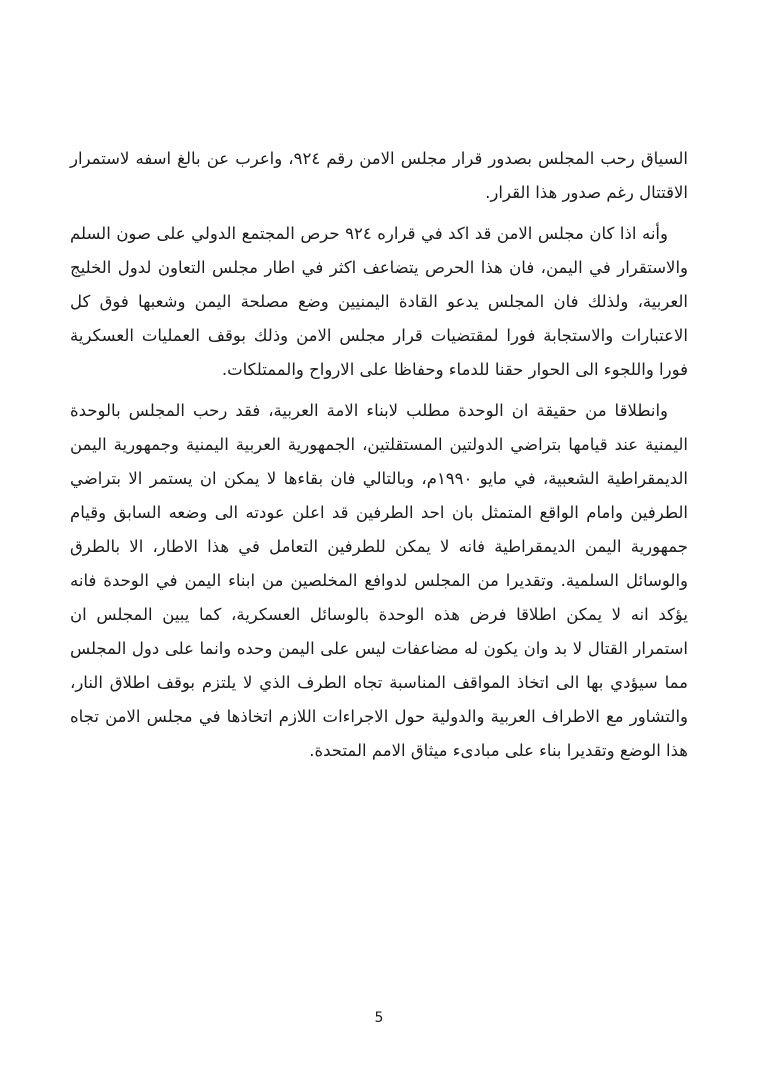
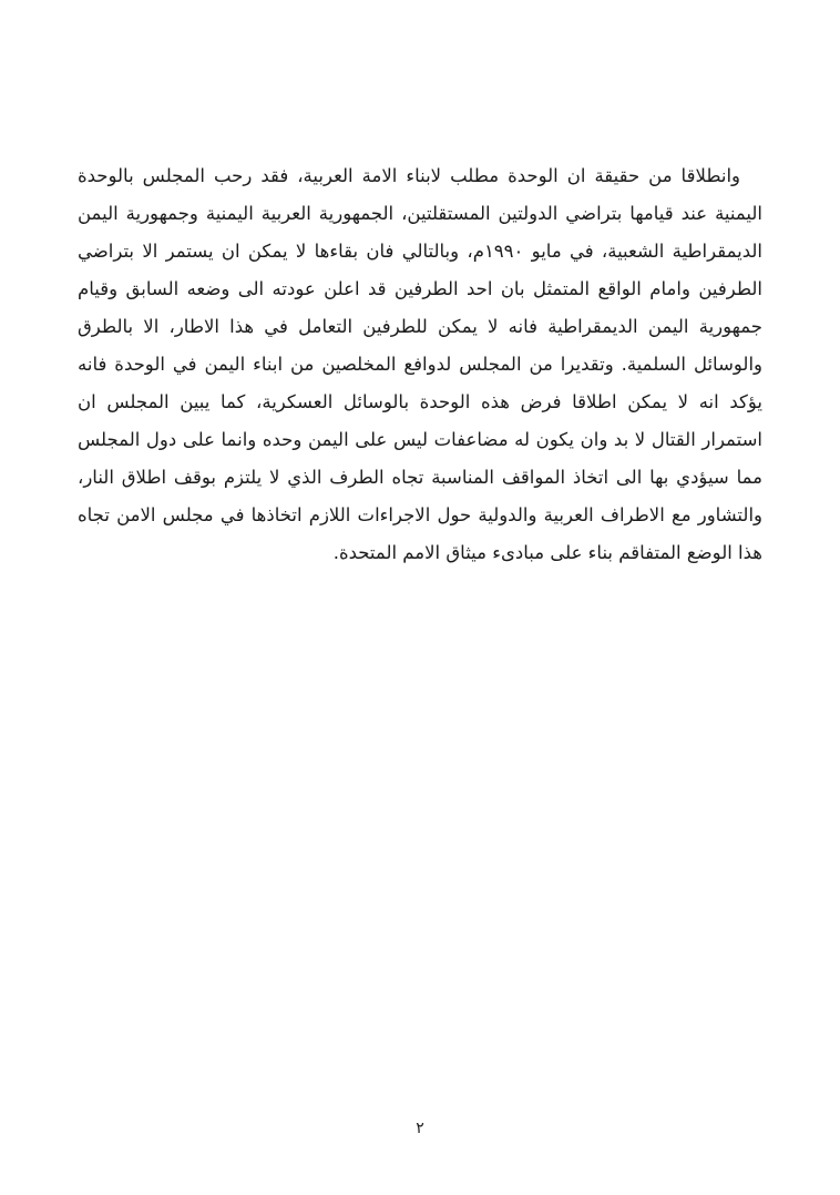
- السياق رحب المجلس بصدور قرار مجلس الامن رقم ٩٢٤، واعرب عن بالغ اسفه لاستمرار الاقتتال رغم صدور هذا القرار.
- وأنه اذا كان مجلس الامن قد اكد في قراره ٩٢٤ حرص المجتمع الدولي على صون السلم والاستقرار في اليمن، فان هذا الحرص يتضاعف اكثر في اطار مجلس التعاون لدول الخليج العربية، ولذلك فان المجلس يدعو القادة اليمنيين وضع مصلحة اليمن وشعبها فوق كل الاعتبارات والاستجابة فورا لمقتضيات قرار مجلس الامن وذلك بوقف العمليات العسكرية فورا واللجوء الى الحوار حقنا للدماء وحفاظا على الارواح والممتلكات.
- وانطلاقا من حقيقة ان الوحدة مطلب لابناء الامة العربية، فقد رحب المجلس بالوحدة اليمنية عند قيامها بتراضي الدولتين المستقلتين، الجمهورية العربية اليمنية وجمهورية اليمن الديمقراطية الشعبية، في مايو ١٩٩٠م، وبالتالي فان بقاءها لا يمكن ان يستمر الا بتراضي الطرفين وامام الواقع المتمثل بان احد الطرفين قد اعلن عودته الى وضعه السابق وقيام جمهورية اليمن الديمقراطية فانه لا يمكن للطرفين التعامل في هذا الاطار، الا بالطرق والوسائل السلمية. وتقديرا من المجلس لدوافع المخلصين من ابناء اليمن في الوحدة فانه يؤكد انه لا يمكن اطلاقا فرض هذه الوحدة بالوسائل العسكرية، كما يبين المجلس ان استمرار القتال لا بد وان يكون له مضاعفات ليس على اليمن وحده وانما على دول المجلس مما سيؤدي بها الى اتخاذ المواقف المناسبة تجاه الطرف الذي لا يلتزم بوقف اطلاق النار، والتشاور مع الاطراف العربية والدولية حول الاجراءات اللازم اتخاذها في مجلس الامن تجاه هذا الوضع وتقديرا بناء على مبادىء ميثاق الامم المتحدة.
+ وانطلاقا من حقيقة ان الوحدة مطلب لابناء الامة العربية، فقد رحب المجلس بالوحدة اليمنية عند قيامها بتراضي الدولتين المستقلتين، الجمهورية العربية اليمنية وجمهورية اليمن الديمقراطية الشعبية، في مايو ١٩٩٠م، وبالتالي فان بقاءها لا يمكن ان يستمر الا بتراضي الطرفين وامام الواقع المتمثل بان احد الطرفين قد اعلن عودته الى وضعه السابق وقيام جمهورية اليمن الديمقراطية فانه لا يمكن للطرفين التعامل في هذا الاطار، الا بالطرق والوسائل السلمية. وتقديرا من المجلس لدوافع المخلصين من ابناء اليمن في الوحدة فانه يؤكد انه لا يمكن اطلاقا فرض هذه الوحدة بالوسائل العسكرية، كما يبين المجلس ان استمرار القتال لا بد وان يكون له مضاعفات ليس على اليمن وحده وانما على دول المجلس مما سيؤدي بها الى اتخاذ المواقف المناسبة تجاه الطرف الذي لا يلتزم بوقف اطلاق النار، والتشاور مع الاطراف العربية والدولية حول الاجراءات اللازم اتخاذها في مجلس الامن تجاه هذا الوضع المتفاقم بناء على مبادىء ميثاق الامم المتحدة.
- 5
+ ٢
